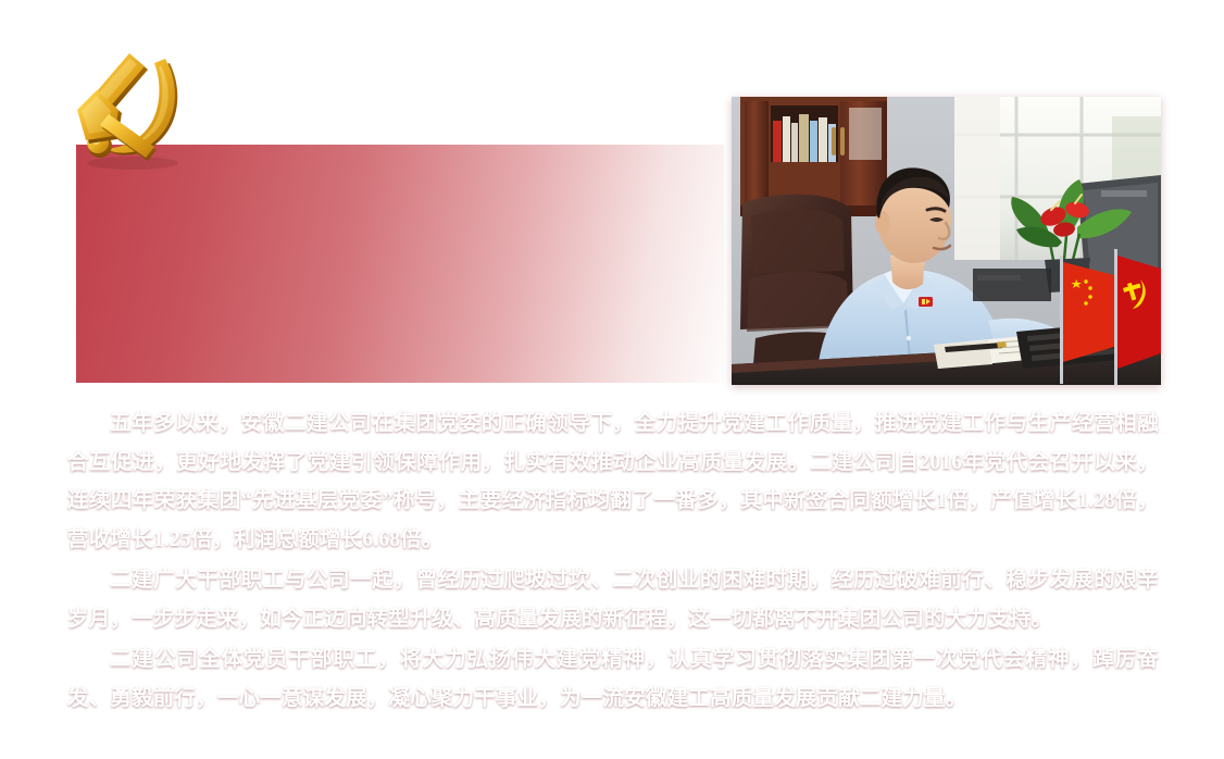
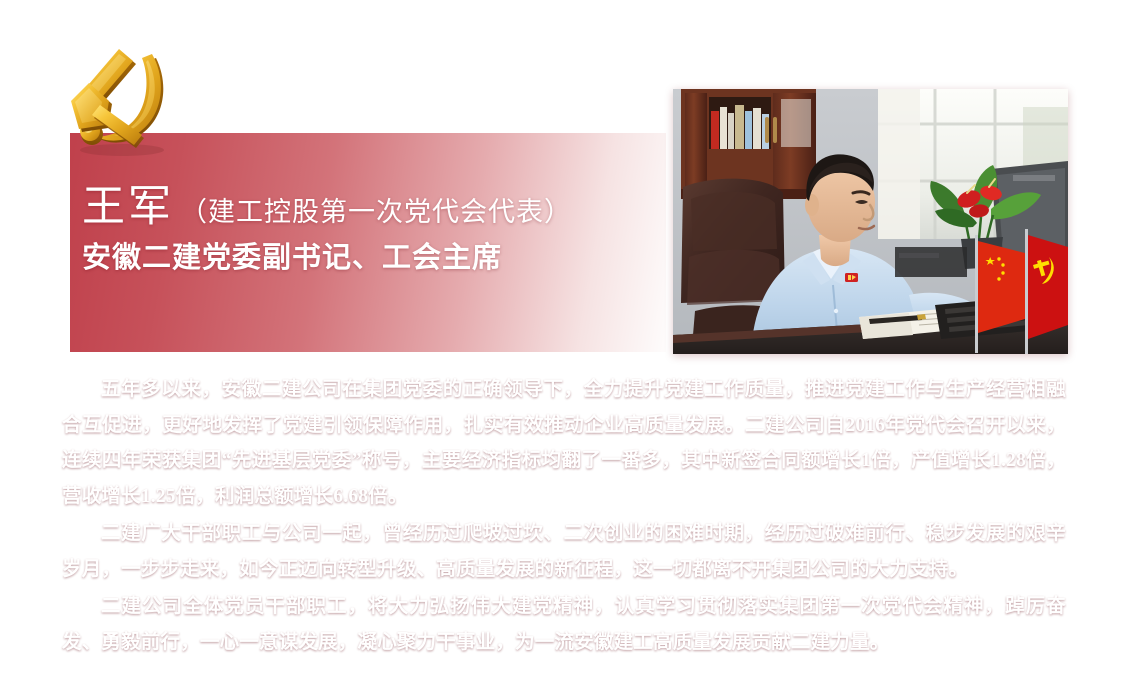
+ 王军 （建工控股第一次党代会代表）
+ 安徽二建党委副书记、工会主席
  五年多以来，安徽二建公司在集团党委的正确领导下，全力提升党建工作质量，推进党建工作与生产经营相融合互促进，更好地发挥了党建引领保障作用，扎实有效推动企业高质量发展。二建公司自2016年党代会召开以来，连续四年荣获集团“先进基层党委”称号，主要经济指标均翻了一番多，其中新签合同额增长1倍，产值增长1.28倍，营收增长1.25倍，利润总额增长6.68倍。
  二建广大干部职工与公司一起，曾经历过爬坡过坎、二次创业的困难时期，经历过破难前行、稳步发展的艰辛岁月，一步步走来，如今正迈向转型升级、高质量发展的新征程，这一切都离不开集团公司的大力支持。
  二建公司全体党员干部职工，将大力弘扬伟大建党精神，认真学习贯彻落实集团第一次党代会精神，踔厉奋发、勇毅前行，一心一意谋发展，凝心聚力干事业，为一流安徽建工高质量发展贡献二建力量。
